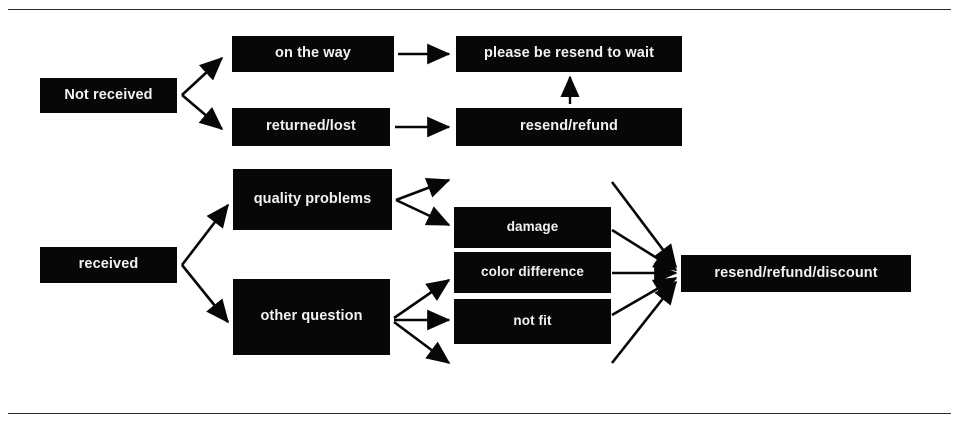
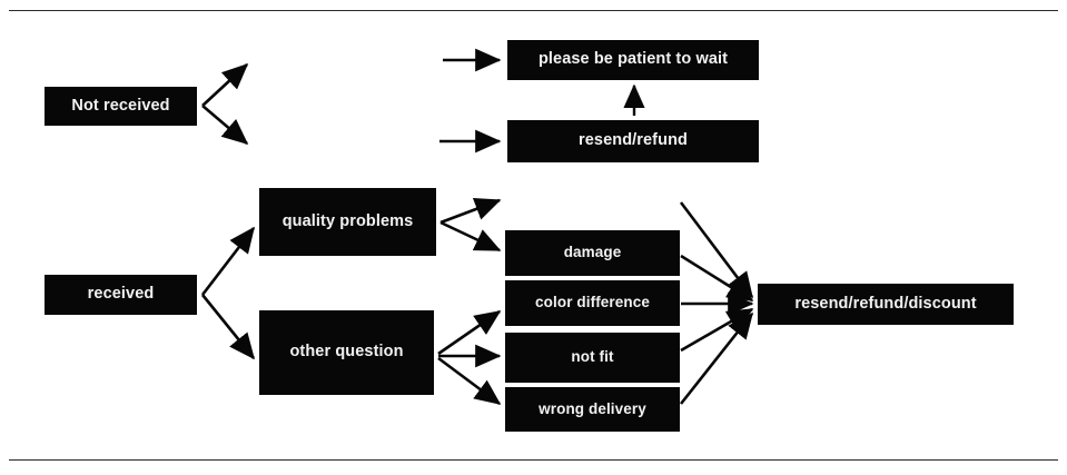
  Not received
- on the way
- returned/lost
- please be resend to wait
+ please be patient to wait
  resend/refund
  received
  quality problems
  other question
  damage
  color difference
  not fit
+ wrong delivery
  resend/refund/discount
